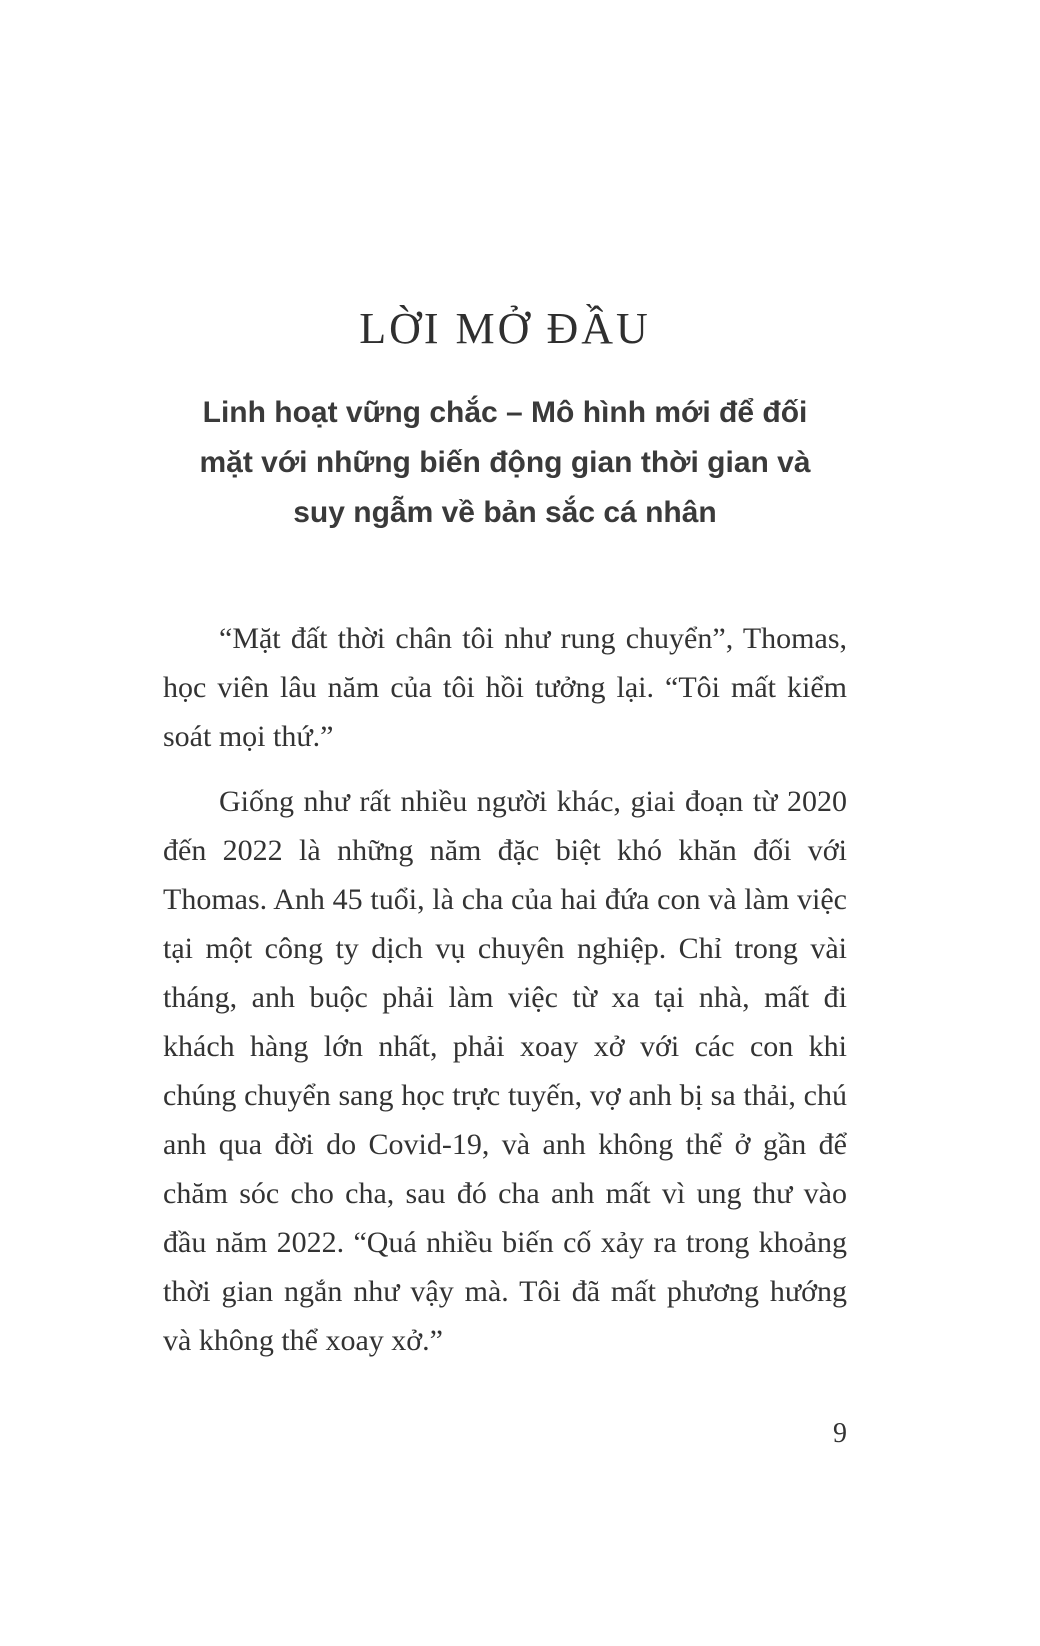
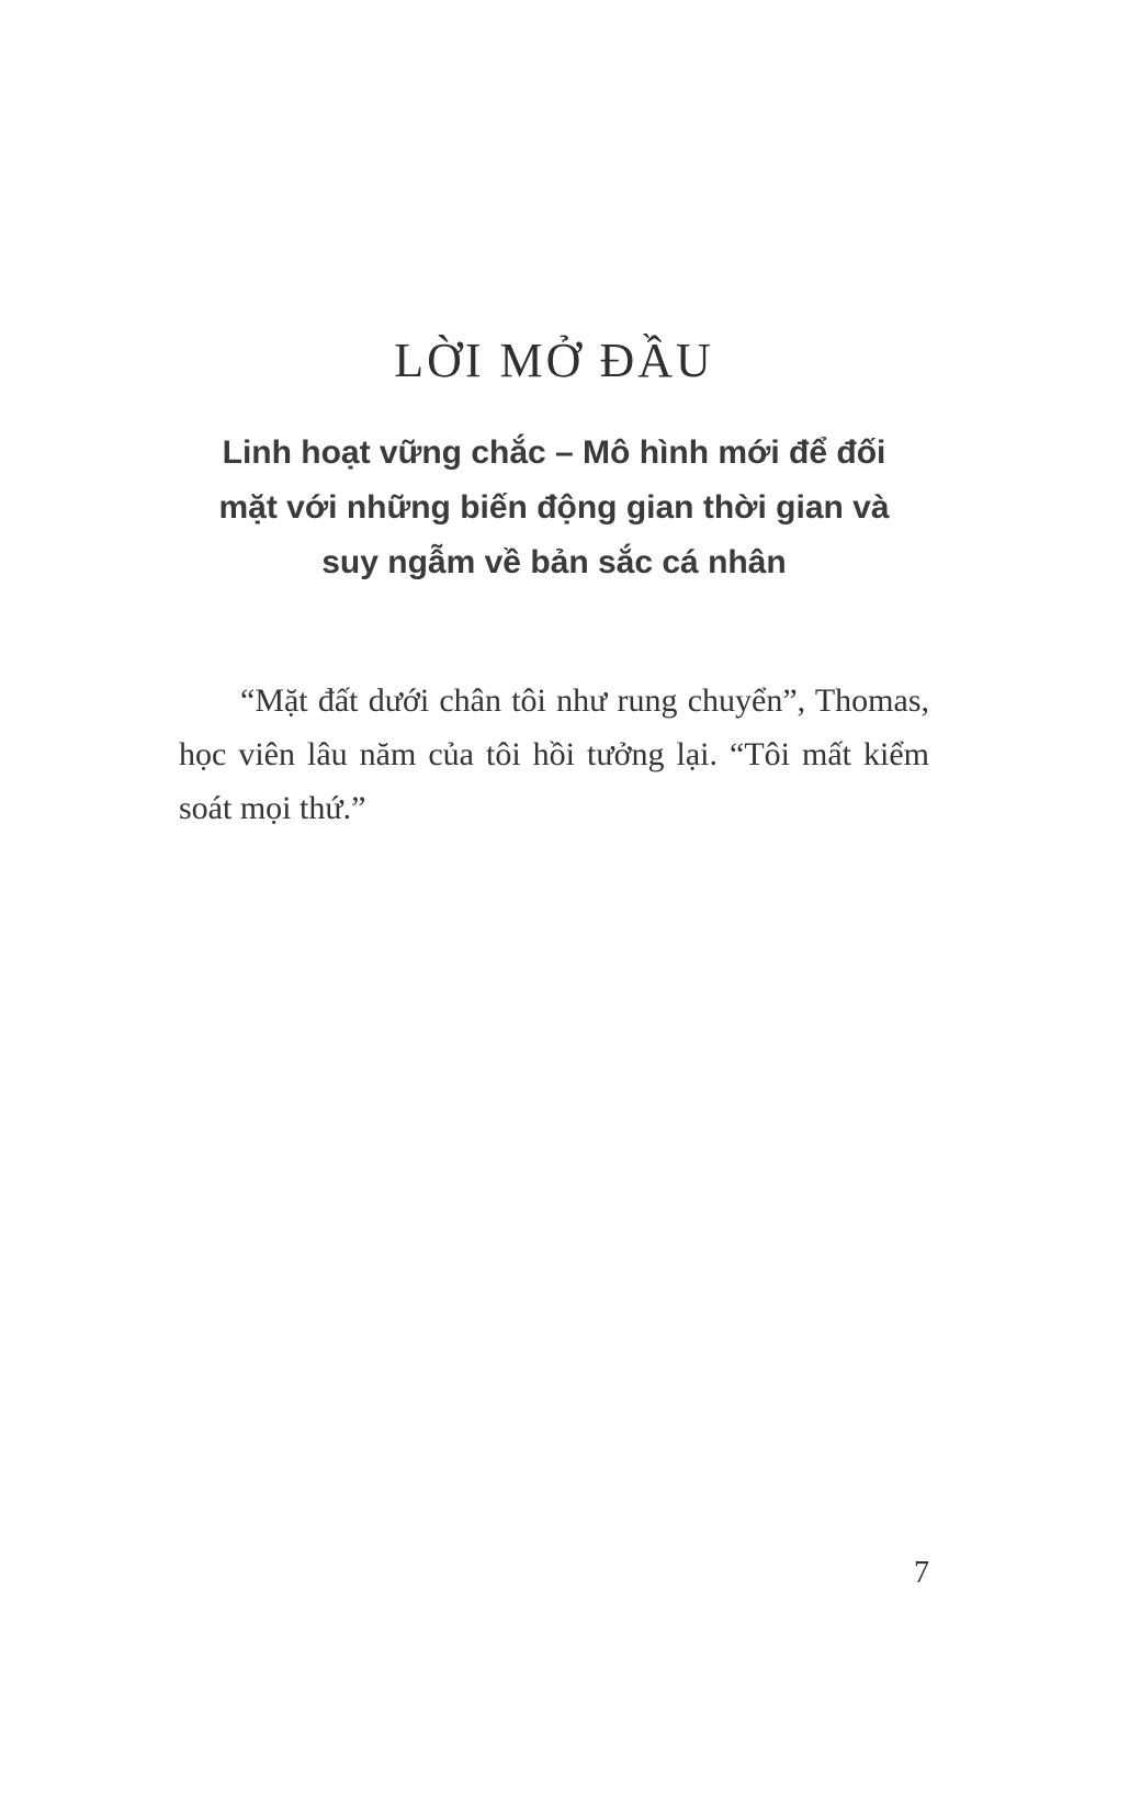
  LỜI MỞ ĐẦU
  Linh hoạt vững chắc – Mô hình mới để đối mặt với những biến động gian thời gian và suy ngẫm về bản sắc cá nhân
- “Mặt đất thời chân tôi như rung chuyển”, Thomas, học viên lâu năm của tôi hồi tưởng lại. “Tôi mất kiểm soát mọi thứ.”
+ “Mặt đất dưới chân tôi như rung chuyển”, Thomas, học viên lâu năm của tôi hồi tưởng lại. “Tôi mất kiểm soát mọi thứ.”
- Giống như rất nhiều người khác, giai đoạn từ 2020 đến 2022 là những năm đặc biệt khó khăn đối với Thomas. Anh 45 tuổi, là cha của hai đứa con và làm việc tại một công ty dịch vụ chuyên nghiệp. Chỉ trong vài tháng, anh buộc phải làm việc từ xa tại nhà, mất đi khách hàng lớn nhất, phải xoay xở với các con khi chúng chuyển sang học trực tuyến, vợ anh bị sa thải, chú anh qua đời do Covid-19, và anh không thể ở gần để chăm sóc cho cha, sau đó cha anh mất vì ung thư vào đầu năm 2022. “Quá nhiều biến cố xảy ra trong khoảng thời gian ngắn như vậy mà. Tôi đã mất phương hướng và không thể xoay xở.”
- 9
+ 7
